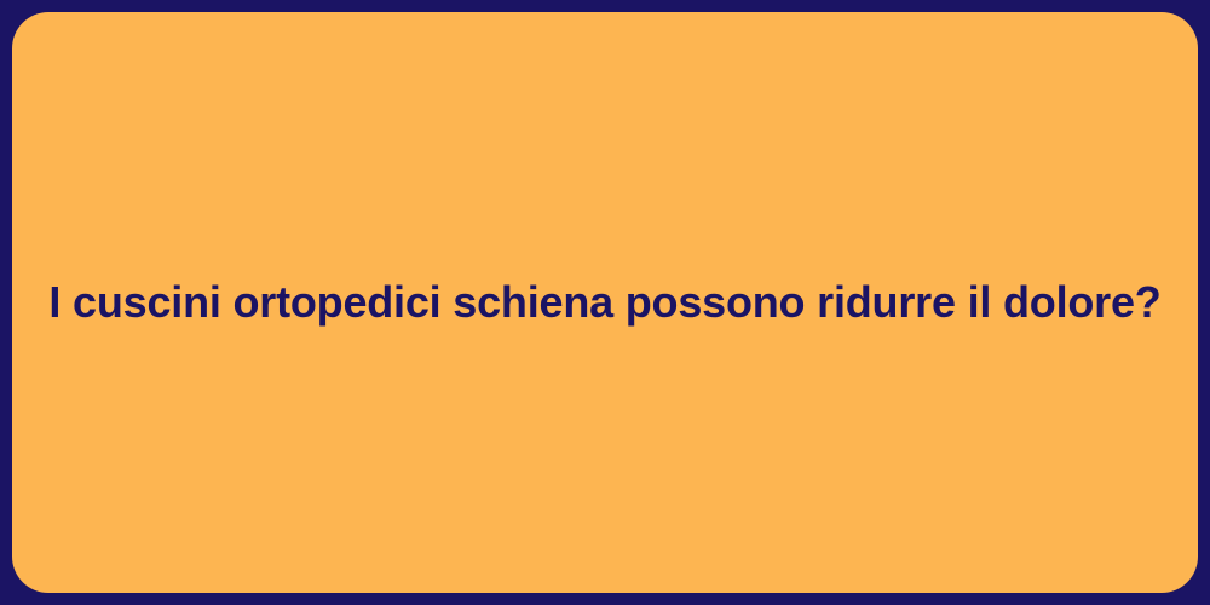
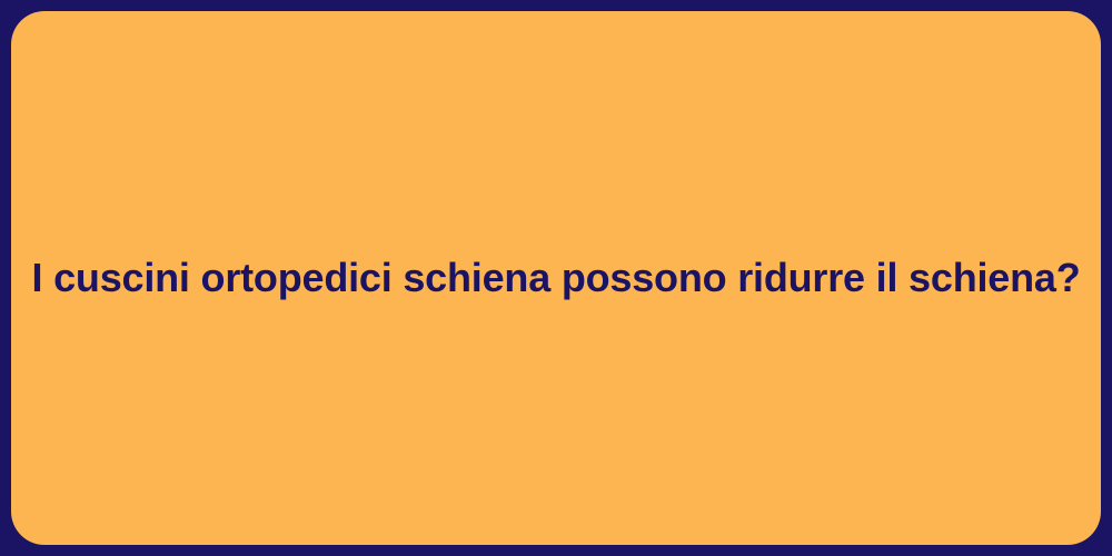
- I cuscini ortopedici schiena possono ridurre il dolore?
+ I cuscini ortopedici schiena possono ridurre il schiena?
